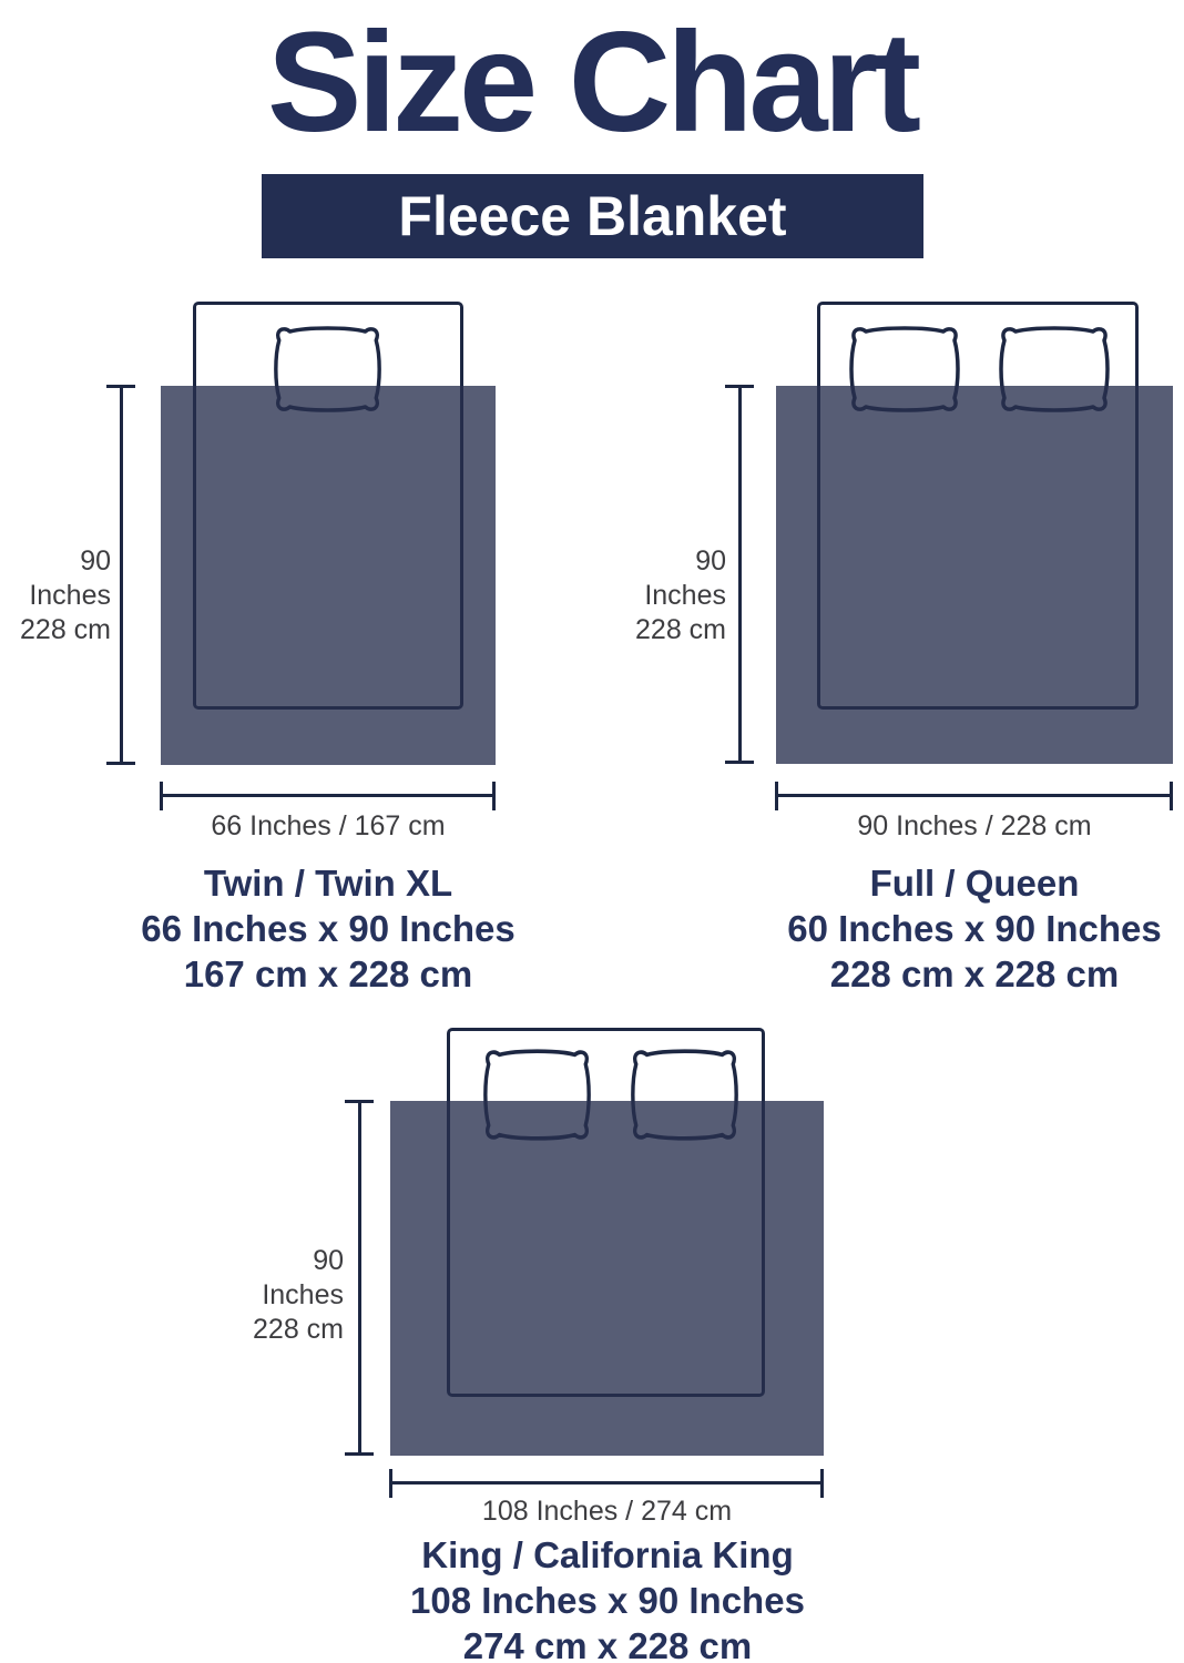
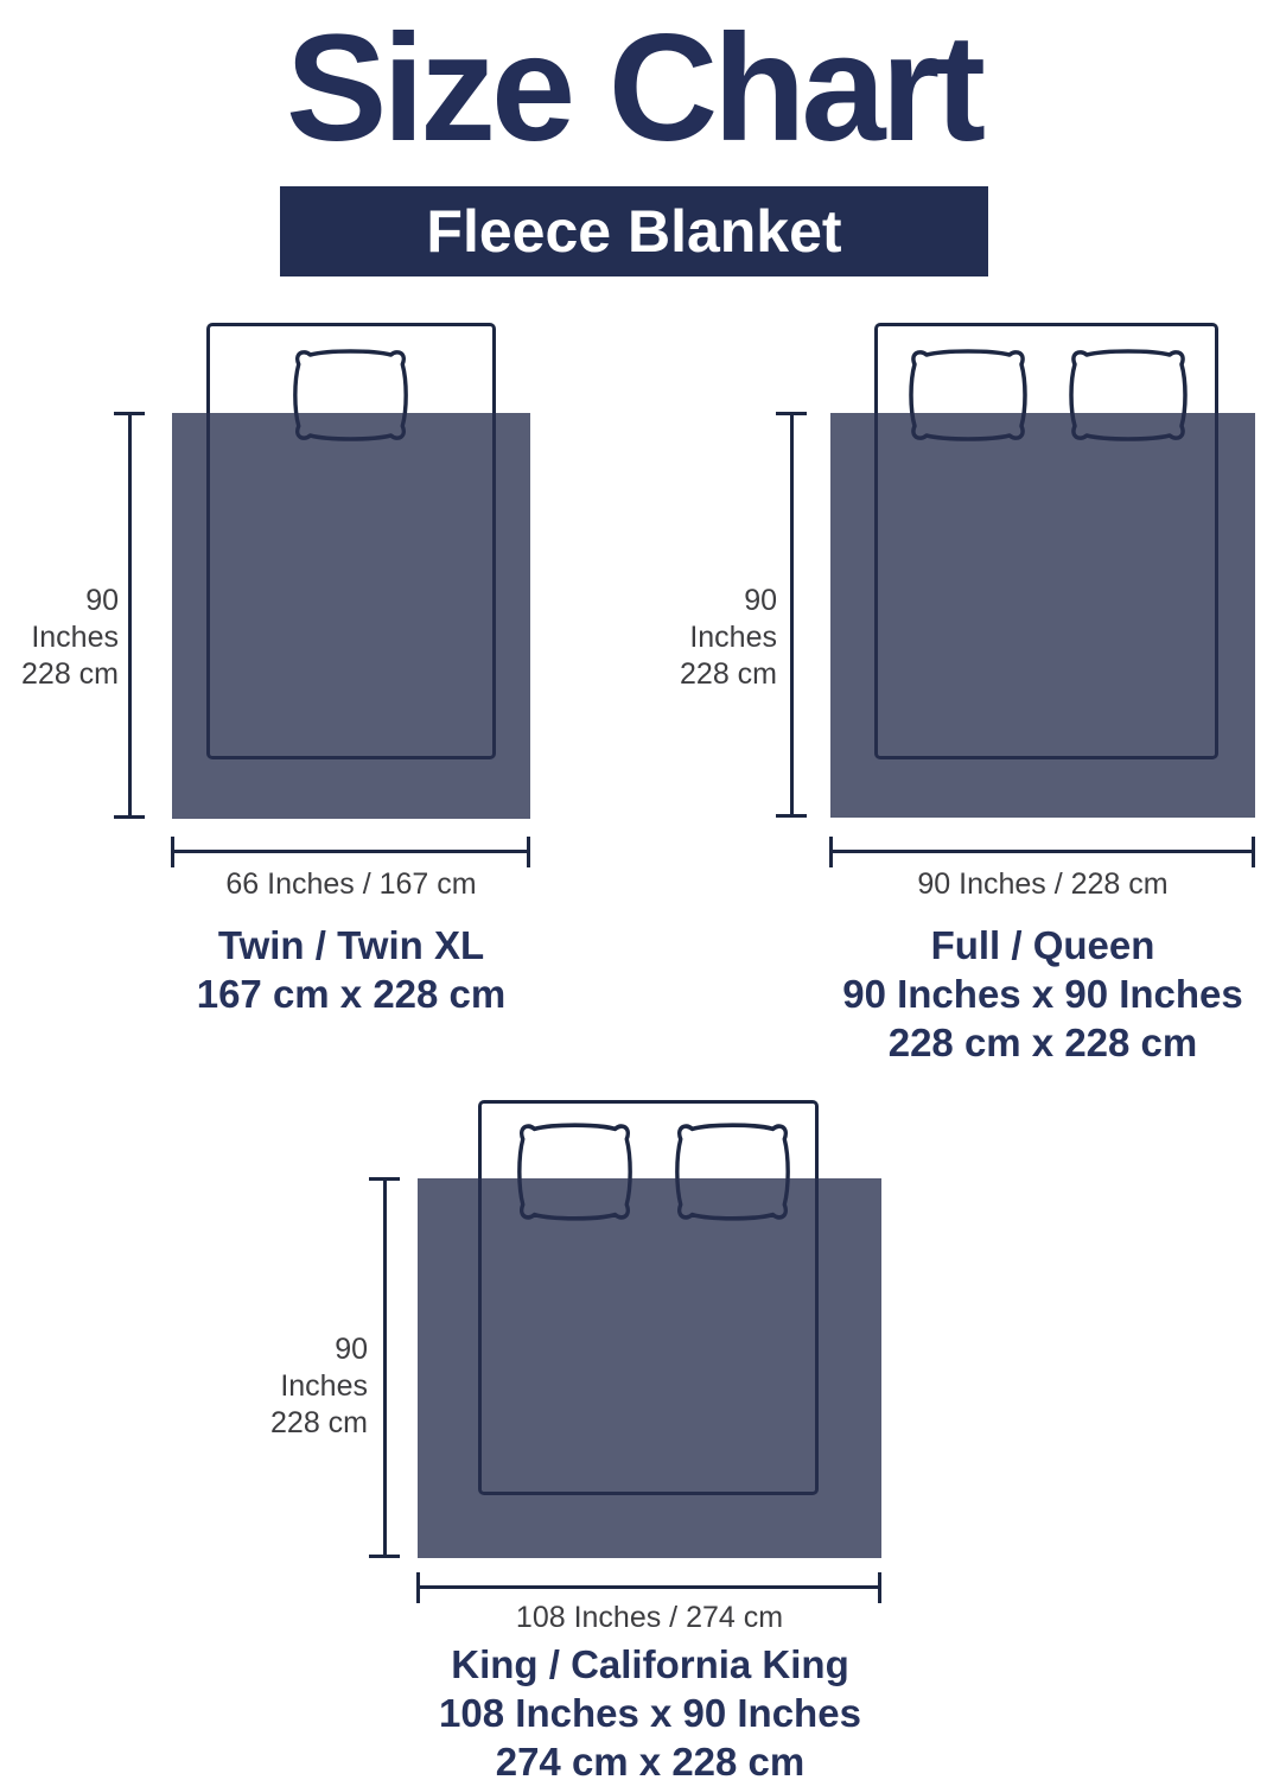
  Size Chart
  Fleece Blanket
  90 Inches
  228 cm
  66 Inches / 167 cm
  Twin / Twin XL
- 66 Inches x 90 Inches
  167 cm x 228 cm
  90 Inches
  228 cm
  90 Inches / 228 cm
  Full / Queen
- 60 Inches x 90 Inches
+ 90 Inches x 90 Inches
  228 cm x 228 cm
  90 Inches
  228 cm
  108 Inches / 274 cm
  King / California King
  108 Inches x 90 Inches
  274 cm x 228 cm
